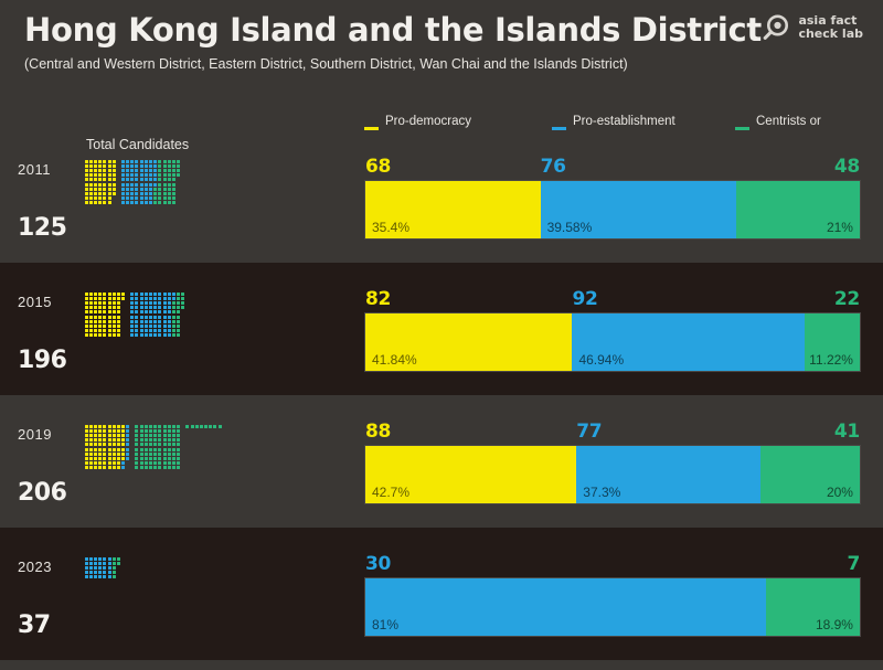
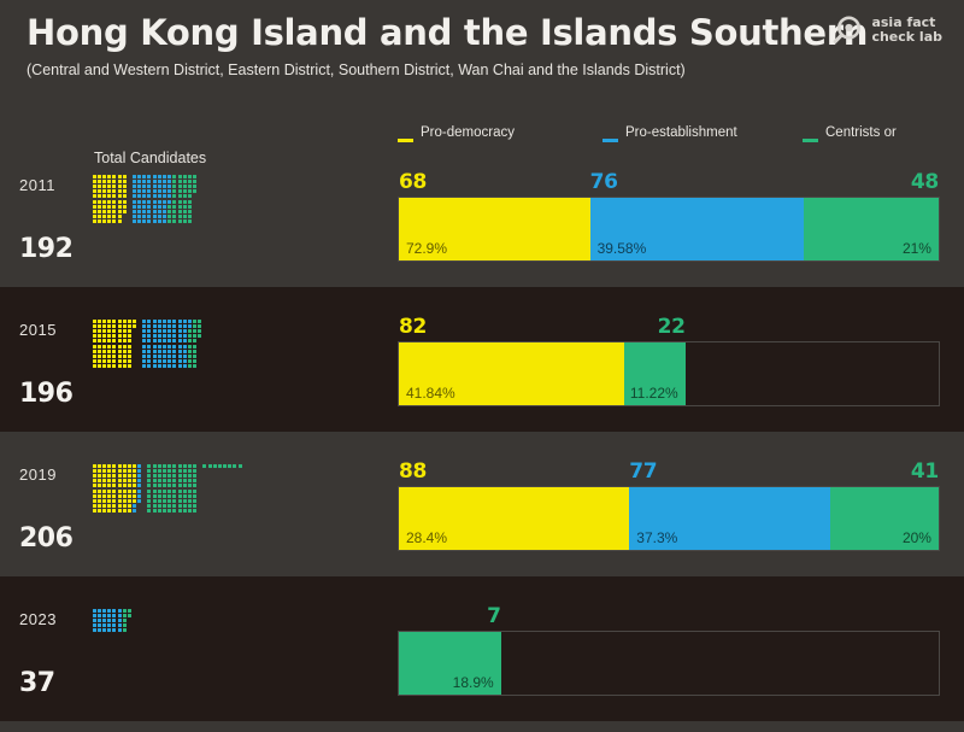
- Hong Kong Island and the Islands District
+ Hong Kong Island and the Islands Southern
  (Central and Western District, Eastern District, Southern District, Wan Chai and the Islands District)
  asia fact
  check lab
  Pro-democracy
  Pro-establishment
  Centrists or
  2011
- 125
+ 192
  Total Candidates
  68
- 35.4%
+ 72.9%
  76
  39.58%
  48
  21%
  2015
  196
  82
  41.84%
- 92
- 46.94%
  22
  11.22%
  2019
  206
  88
- 42.7%
+ 28.4%
  77
  37.3%
  41
  20%
  2023
  37
- 30
- 81%
  7
  18.9%
